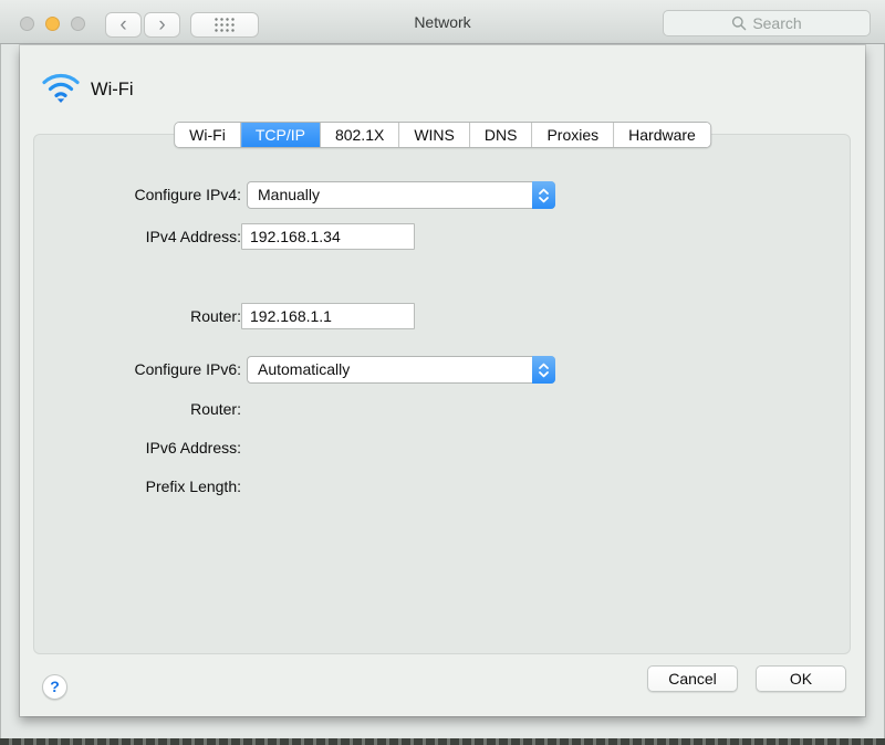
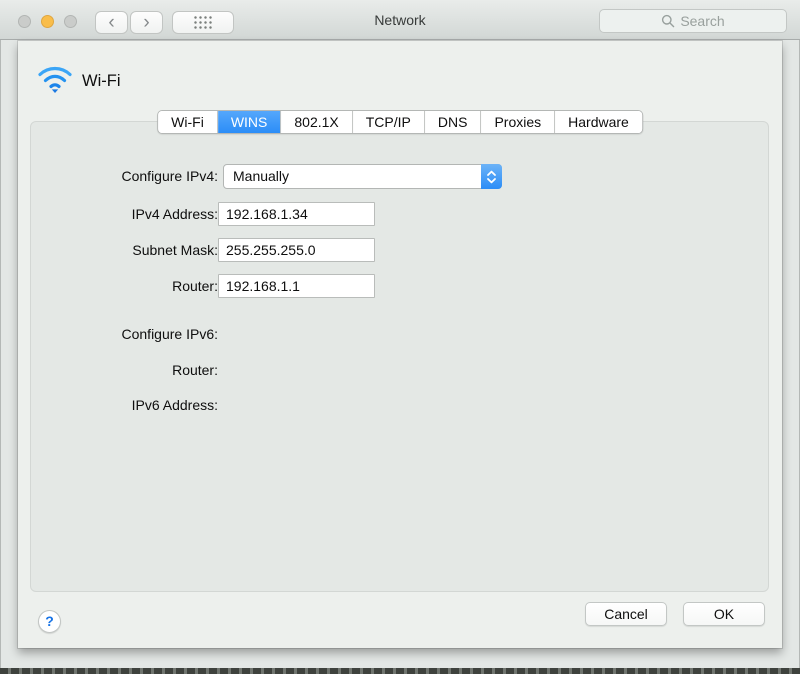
  Network
  ‹
  ›
  Search
  Wi-Fi
  Wi-Fi
- TCP/IP
+ WINS
  802.1X
- WINS
+ TCP/IP
  DNS
  Proxies
  Hardware
  Configure IPv4:
  Manually
  IPv4 Address:
  192.168.1.34
+ Subnet Mask:
+ 255.255.255.0
  Router:
  192.168.1.1
  Configure IPv6:
- Automatically
  Router:
  IPv6 Address:
- Prefix Length:
  ?
  Cancel
  OK
